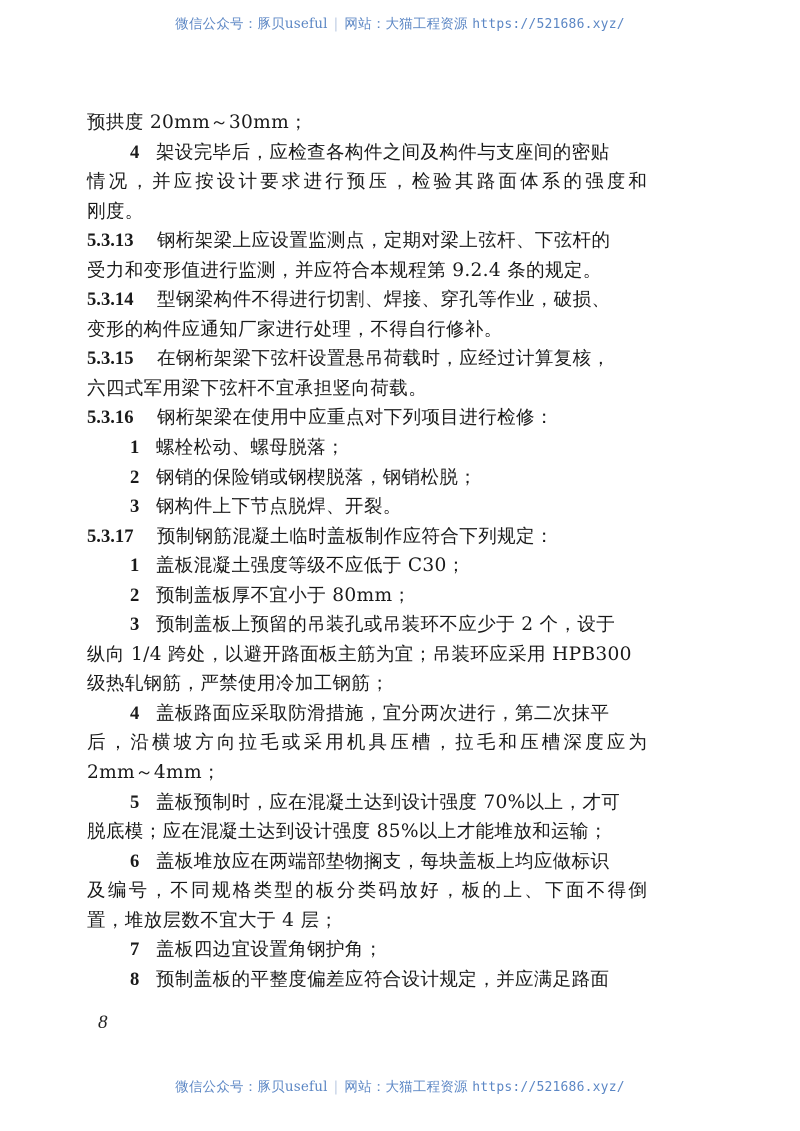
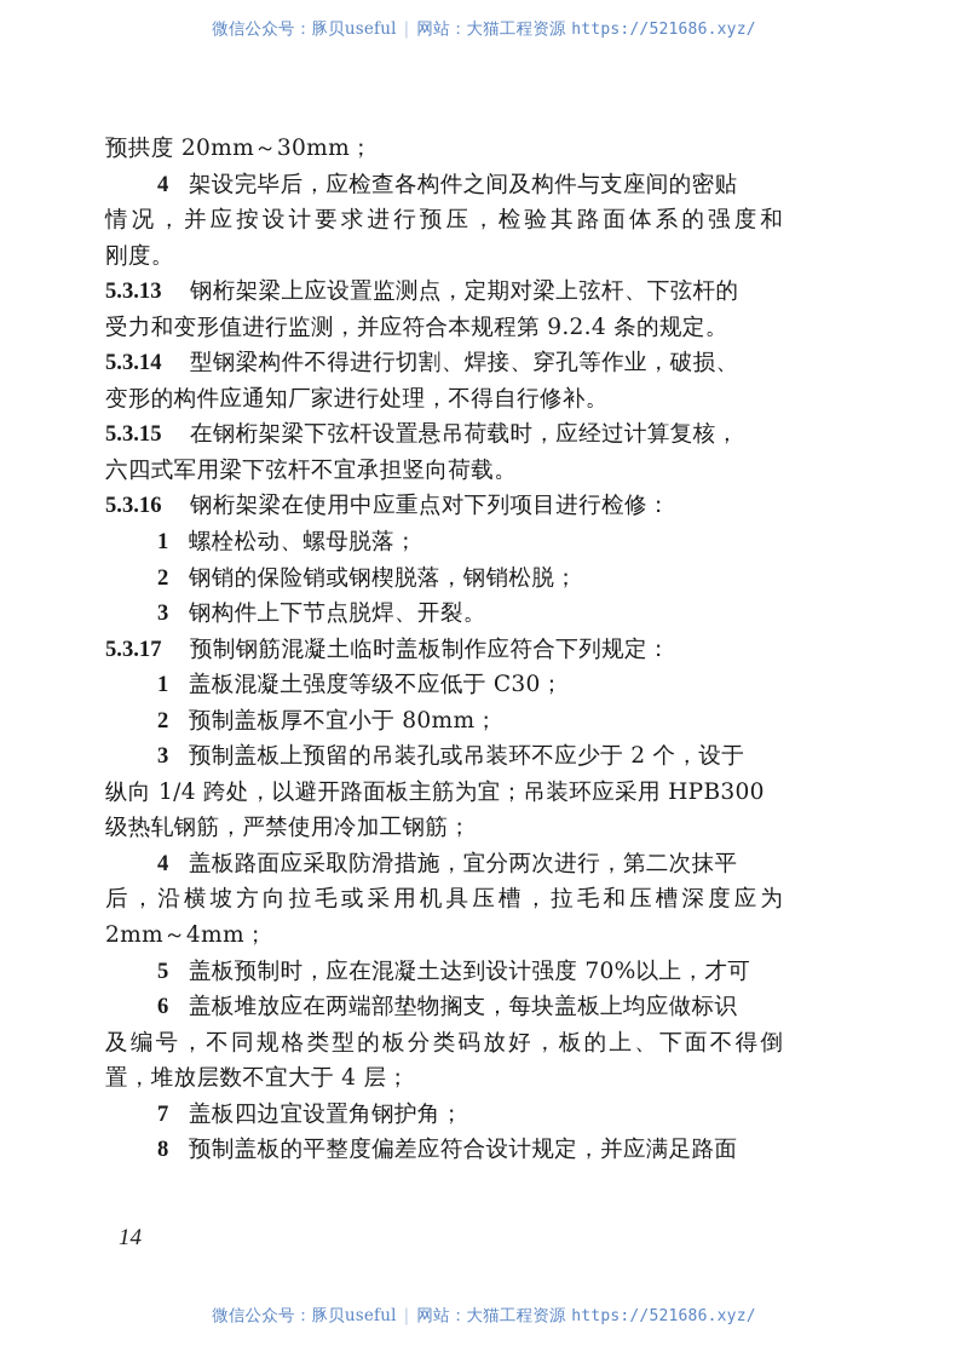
  微信公众号：豚贝useful | 网站：大猫工程资源 https://521686.xyz/
  预拱度 20mm～30mm；
  4 架设完毕后，应检查各构件之间及构件与支座间的密贴
  情况，并应按设计要求进行预压，检验其路面体系的强度和
  刚度。
  5.3.13 钢桁架梁上应设置监测点，定期对梁上弦杆、下弦杆的
  受力和变形值进行监测，并应符合本规程第 9.2.4 条的规定。
  5.3.14 型钢梁构件不得进行切割、焊接、穿孔等作业，破损、
  变形的构件应通知厂家进行处理，不得自行修补。
  5.3.15 在钢桁架梁下弦杆设置悬吊荷载时，应经过计算复核，
  六四式军用梁下弦杆不宜承担竖向荷载。
  5.3.16 钢桁架梁在使用中应重点对下列项目进行检修：
  1 螺栓松动、螺母脱落；
  2 钢销的保险销或钢楔脱落，钢销松脱；
  3 钢构件上下节点脱焊、开裂。
  5.3.17 预制钢筋混凝土临时盖板制作应符合下列规定：
  1 盖板混凝土强度等级不应低于 C30；
  2 预制盖板厚不宜小于 80mm；
  3 预制盖板上预留的吊装孔或吊装环不应少于 2 个，设于
  纵向 1/4 跨处，以避开路面板主筋为宜；吊装环应采用 HPB300
  级热轧钢筋，严禁使用冷加工钢筋；
  4 盖板路面应采取防滑措施，宜分两次进行，第二次抹平
  后，沿横坡方向拉毛或采用机具压槽，拉毛和压槽深度应为
  2mm～4mm；
  5 盖板预制时，应在混凝土达到设计强度 70%以上，才可
- 脱底模；应在混凝土达到设计强度 85%以上才能堆放和运输；
  6 盖板堆放应在两端部垫物搁支，每块盖板上均应做标识
  及编号，不同规格类型的板分类码放好，板的上、下面不得倒
  置，堆放层数不宜大于 4 层；
  7 盖板四边宜设置角钢护角；
  8 预制盖板的平整度偏差应符合设计规定，并应满足路面
- 8
+ 14
  微信公众号：豚贝useful | 网站：大猫工程资源 https://521686.xyz/
